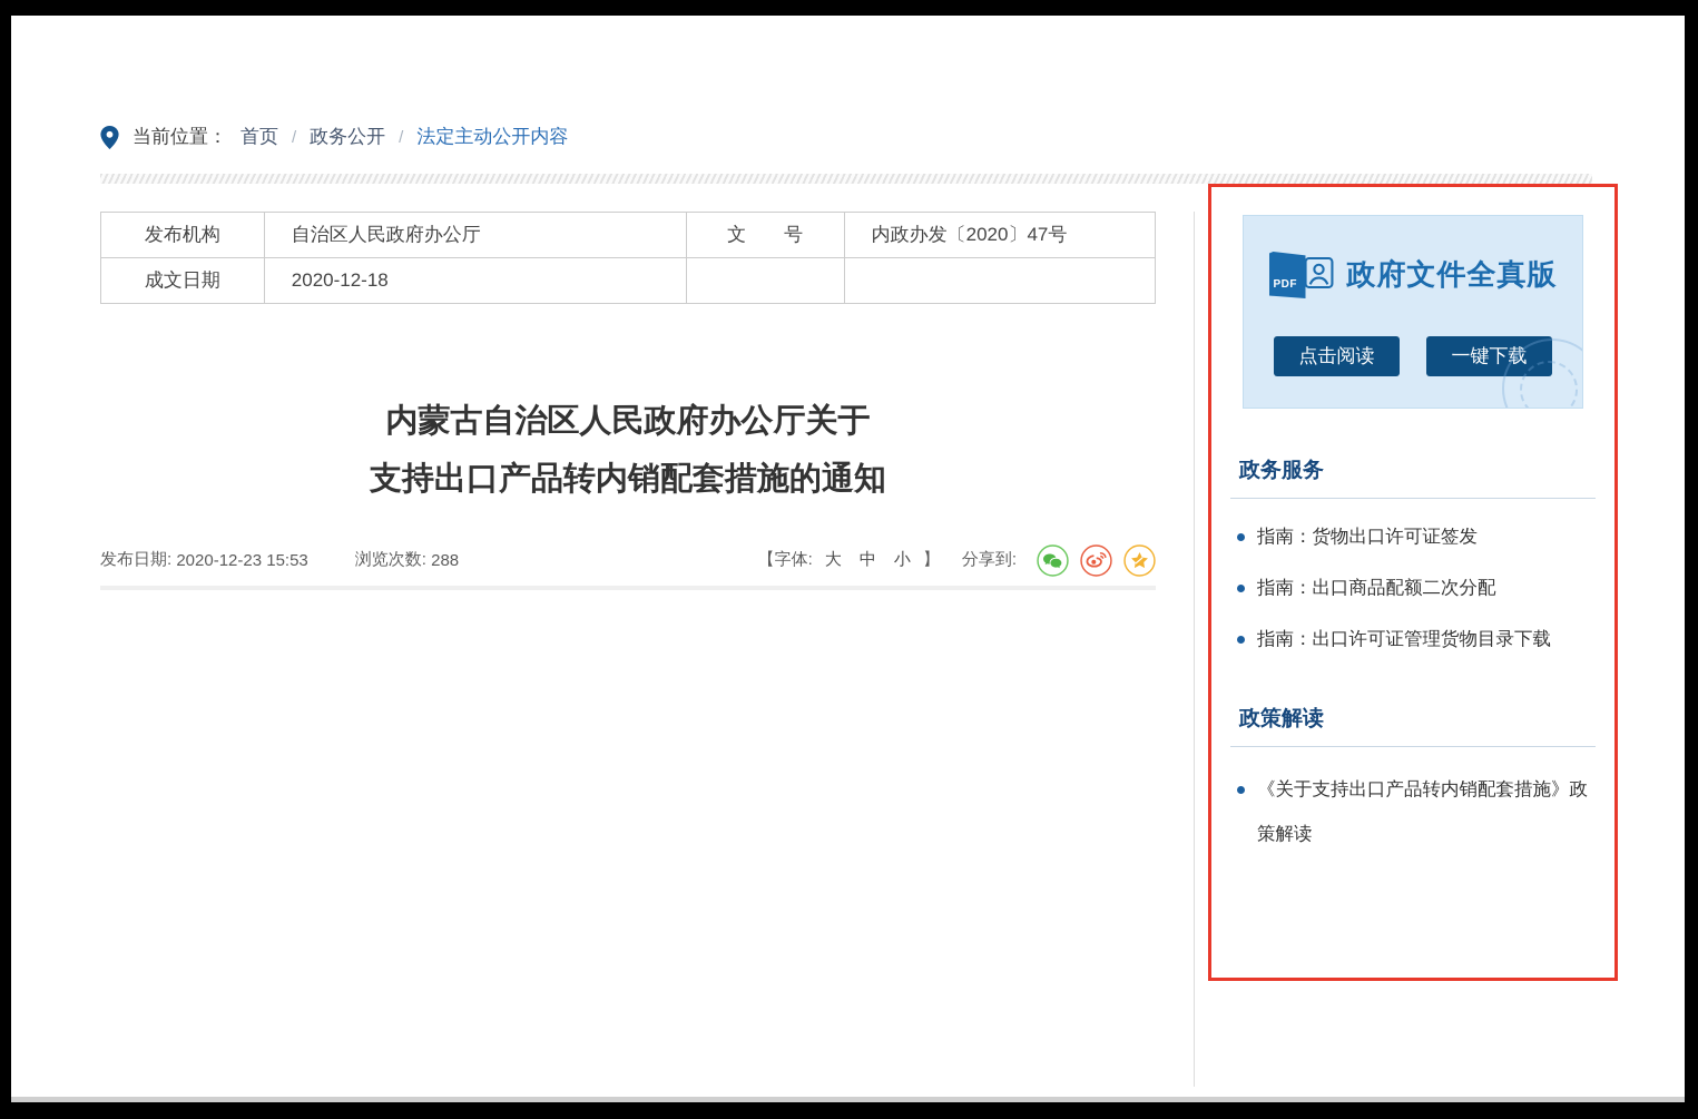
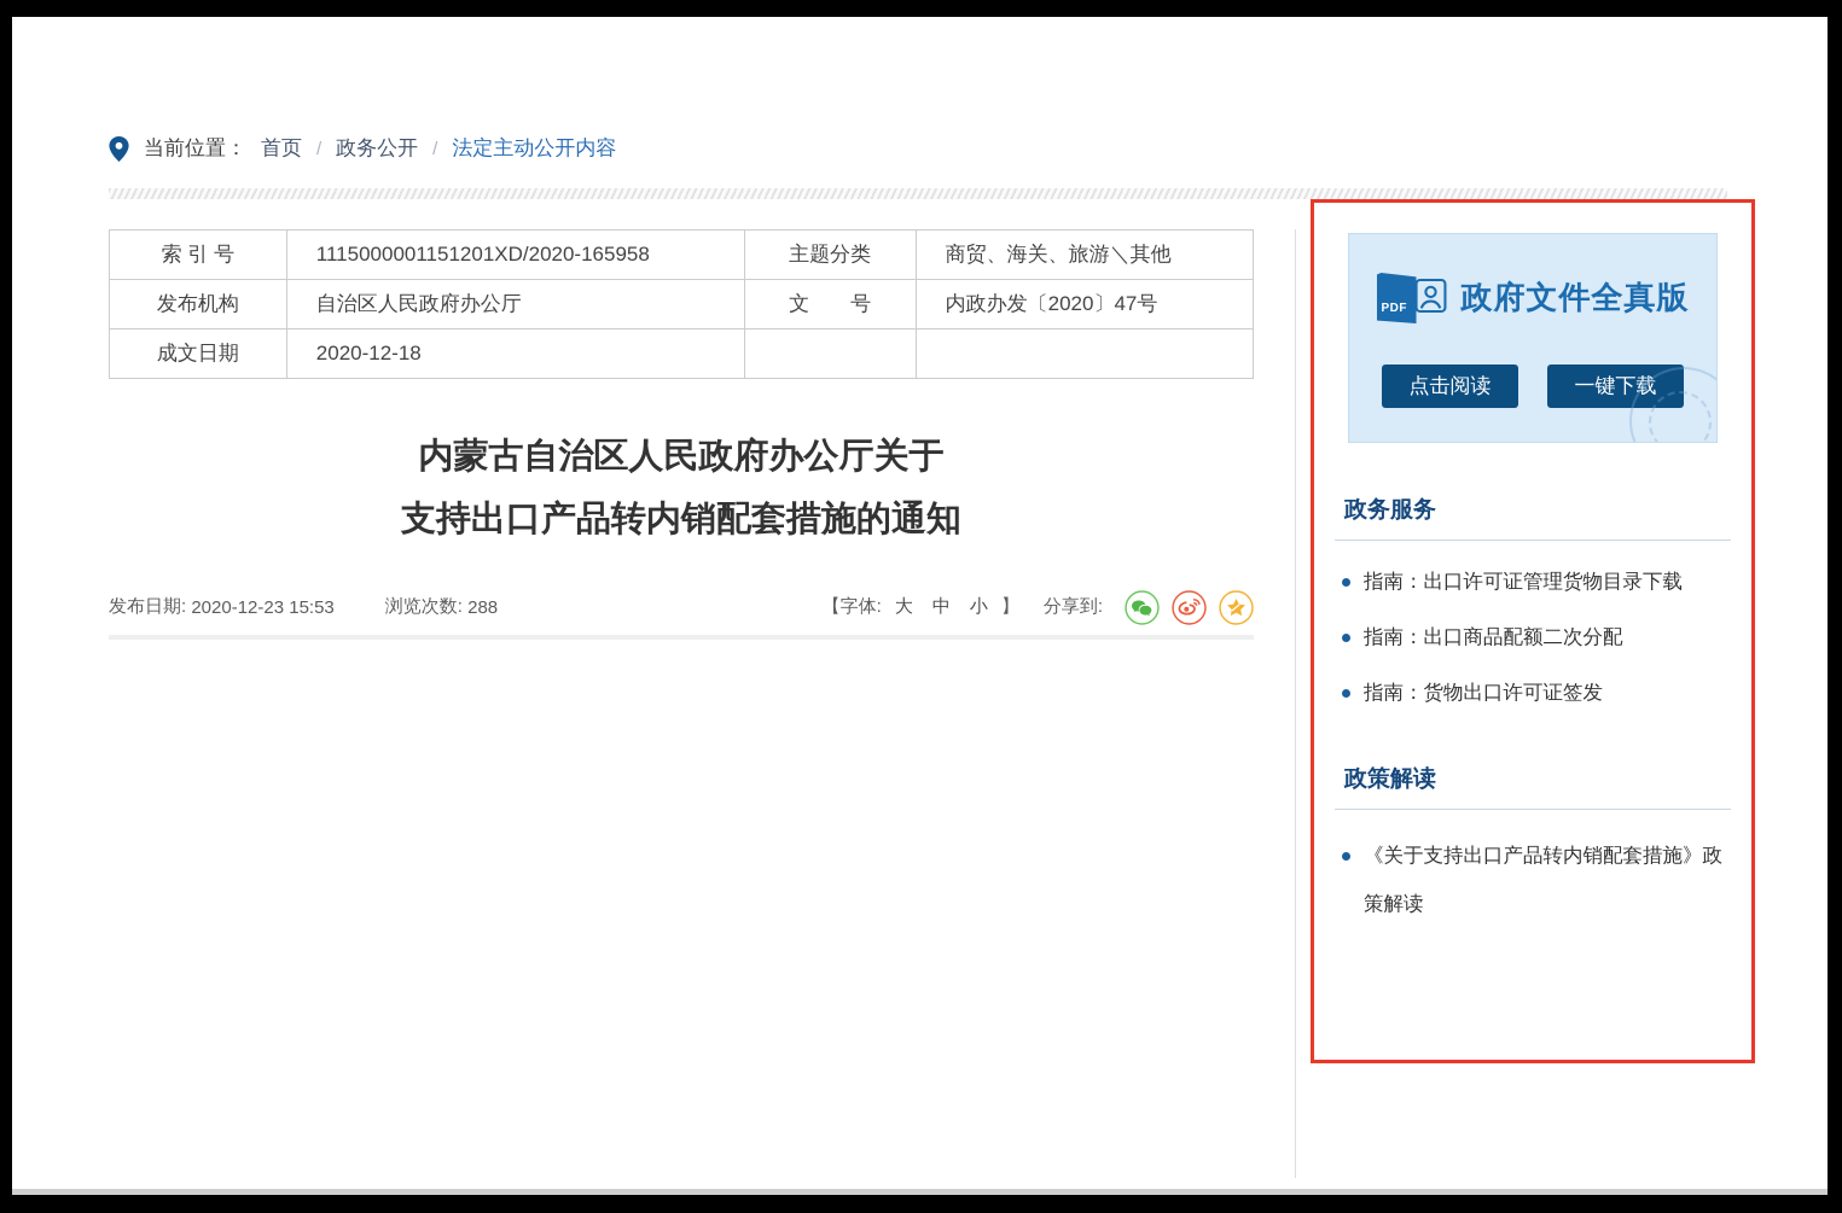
  当前位置：
  首页
  /
  政务公开
  /
  法定主动公开内容
+ 索 引 号	1115000001151201XD/2020-165958	主题分类	商贸、海关、旅游＼其他
  发布机构	自治区人民政府办公厅	文 号	内政办发〔2020〕47号
  成文日期	2020-12-18
  内蒙古自治区人民政府办公厅关于
  支持出口产品转内销配套措施的通知
  发布日期:
  2020-12-23 15:53
  浏览次数:
  288
  【字体:
  大
  中
  小
  】
  分享到:
  PDF
  政府文件全真版
  点击阅读
  一键下载
  政务服务
- 指南：货物出口许可证签发
+ 指南：出口许可证管理货物目录下载
  指南：出口商品配额二次分配
- 指南：出口许可证管理货物目录下载
+ 指南：货物出口许可证签发
  政策解读
  《关于支持出口产品转内销配套措施》政策解读
